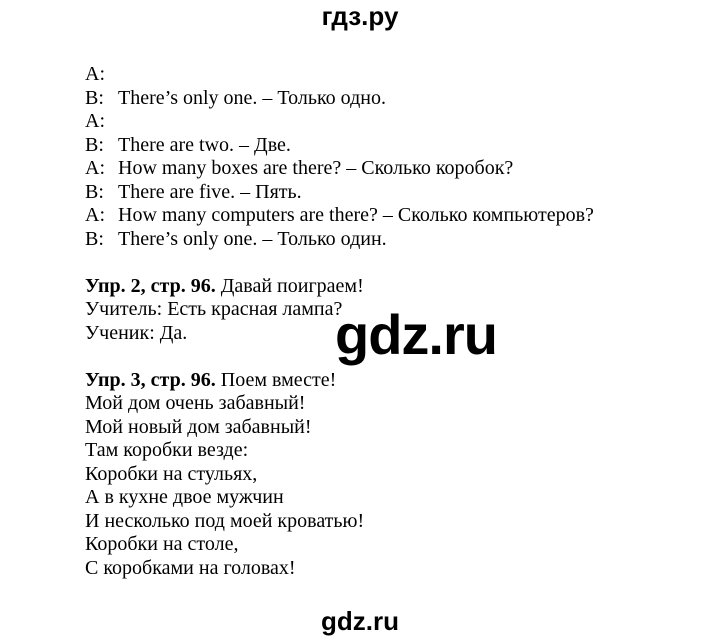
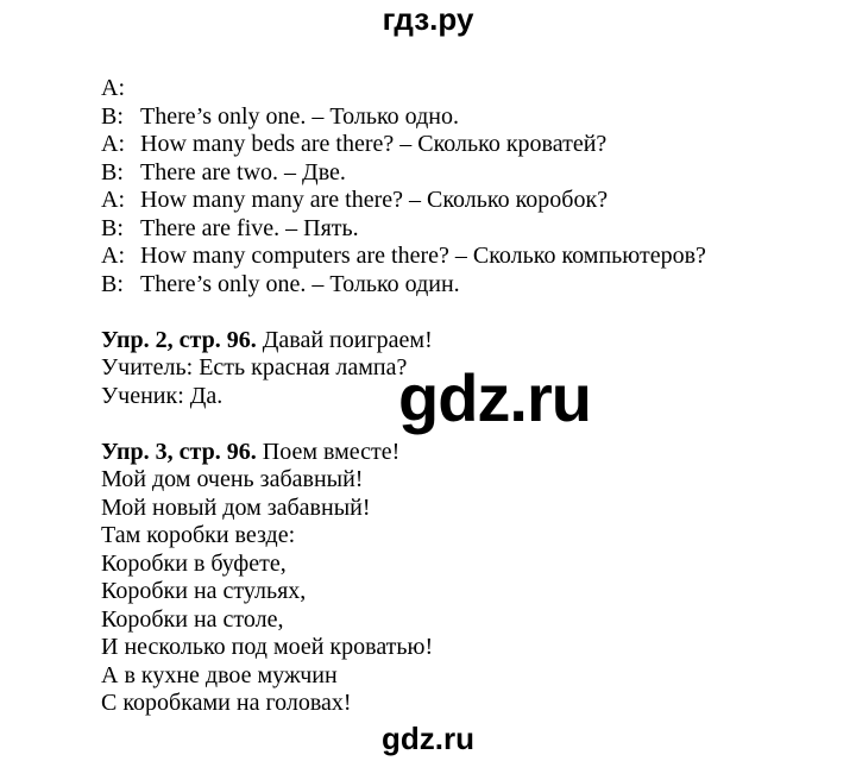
  гдз.ру
  A:
  B:
  There’s only one. – Только одно.
  A:
+ How many beds are there? – Сколько кроватей?
  B:
  There are two. – Две.
  A:
- How many boxes are there? – Сколько коробок?
+ How many many are there? – Сколько коробок?
  B:
  There are five. – Пять.
  A:
  How many computers are there? – Сколько компьютеров?
  B:
  There’s only one. – Только один.
  Упр. 2, стр. 96. Давай поиграем!
  Учитель: Есть красная лампа?
  Ученик: Да.
  Упр. 3, стр. 96. Поем вместе!
  Мой дом очень забавный!
  Мой новый дом забавный!
  Там коробки везде:
+ Коробки в буфете,
  Коробки на стульях,
- А в кухне двое мужчин
+ Коробки на столе,
  И несколько под моей кроватью!
- Коробки на столе,
+ А в кухне двое мужчин
  С коробками на головах!
  gdz.ru
  gdz.ru
